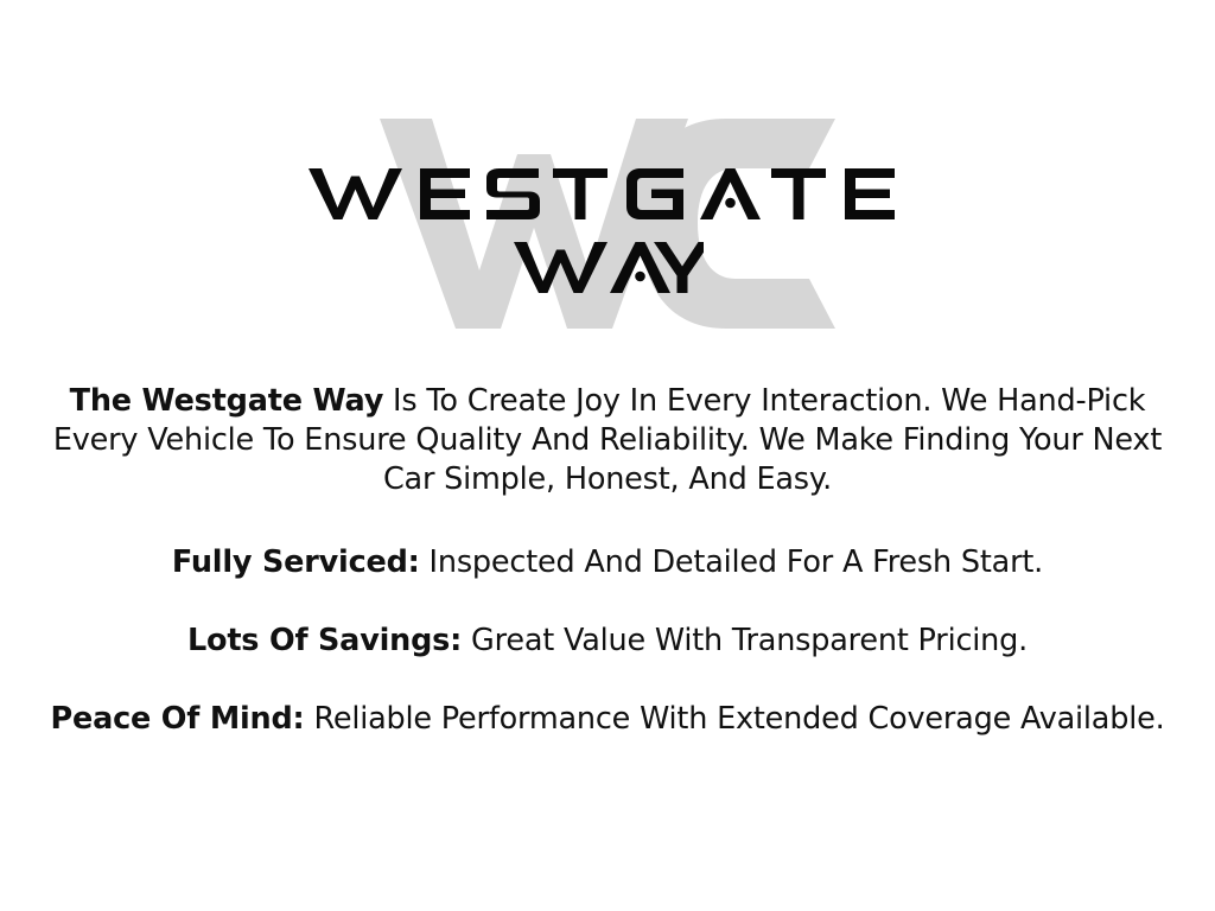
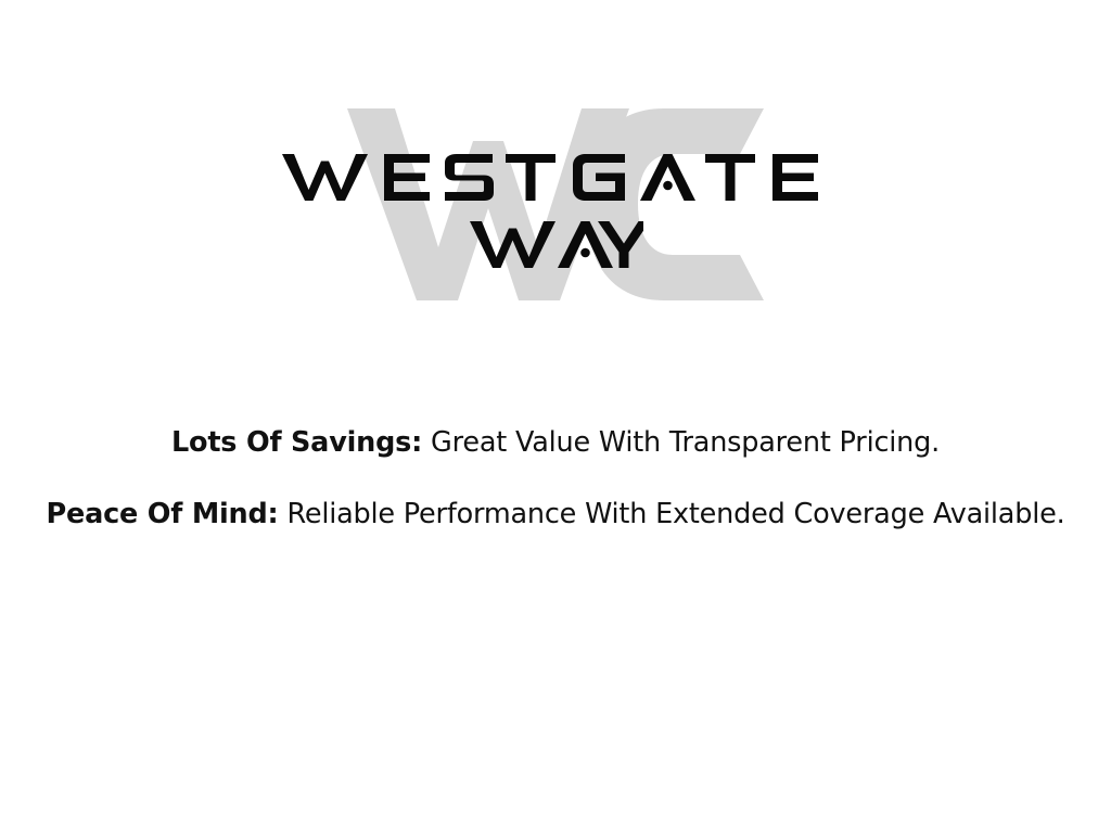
- The Westgate Way Is To Create Joy In Every Interaction. We Hand-Pick Every Vehicle To Ensure Quality And Reliability. We Make Finding Your Next Car Simple, Honest, And Easy.
- Fully Serviced: Inspected And Detailed For A Fresh Start.
  Lots Of Savings: Great Value With Transparent Pricing.
  Peace Of Mind: Reliable Performance With Extended Coverage Available.
